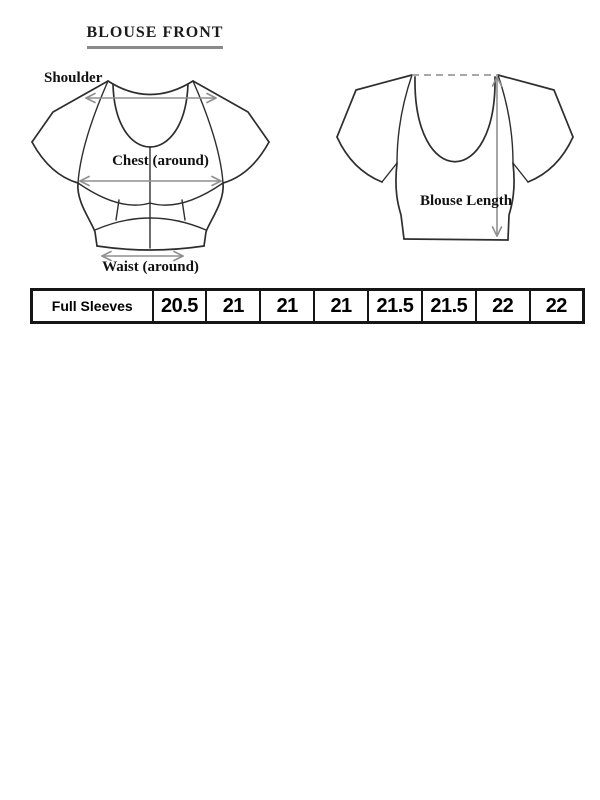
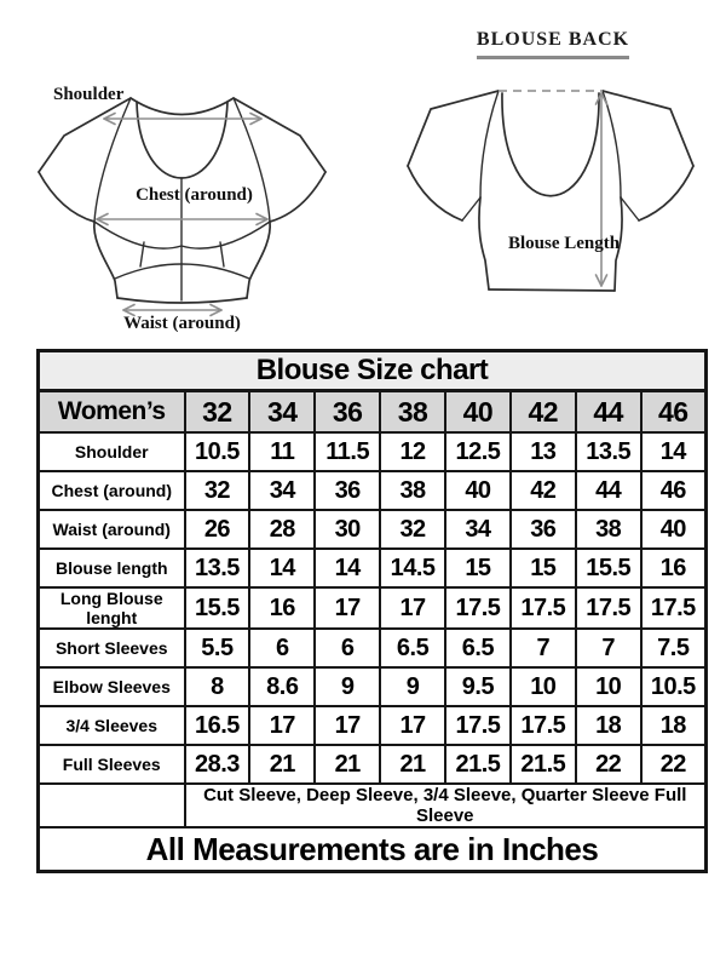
- BLOUSE FRONT
  Shoulder
  Chest (around)
  Waist (around)
+ BLOUSE BACK
  Blouse Length
+ Blouse Size chart
+ Women’s	32	34	36	38	40	42	44	46
+ Shoulder	10.5	11	11.5	12	12.5	13	13.5	14
+ Chest (around)	32	34	36	38	40	42	44	46
+ Waist (around)	26	28	30	32	34	36	38	40
+ Blouse length	13.5	14	14	14.5	15	15	15.5	16
+ Long Blouse lenght	15.5	16	17	17	17.5	17.5	17.5	17.5
+ Short Sleeves	5.5	6	6	6.5	6.5	7	7	7.5
+ Elbow Sleeves	8	8.6	9	9	9.5	10	10	10.5
+ 3/4 Sleeves	16.5	17	17	17	17.5	17.5	18	18
- Full Sleeves	20.5	21	21	21	21.5	21.5	22	22
+ Full Sleeves	28.3	21	21	21	21.5	21.5	22	22
+ 	Cut Sleeve, Deep Sleeve, 3/4 Sleeve, Quarter Sleeve Full Sleeve
+ All Measurements are in Inches
